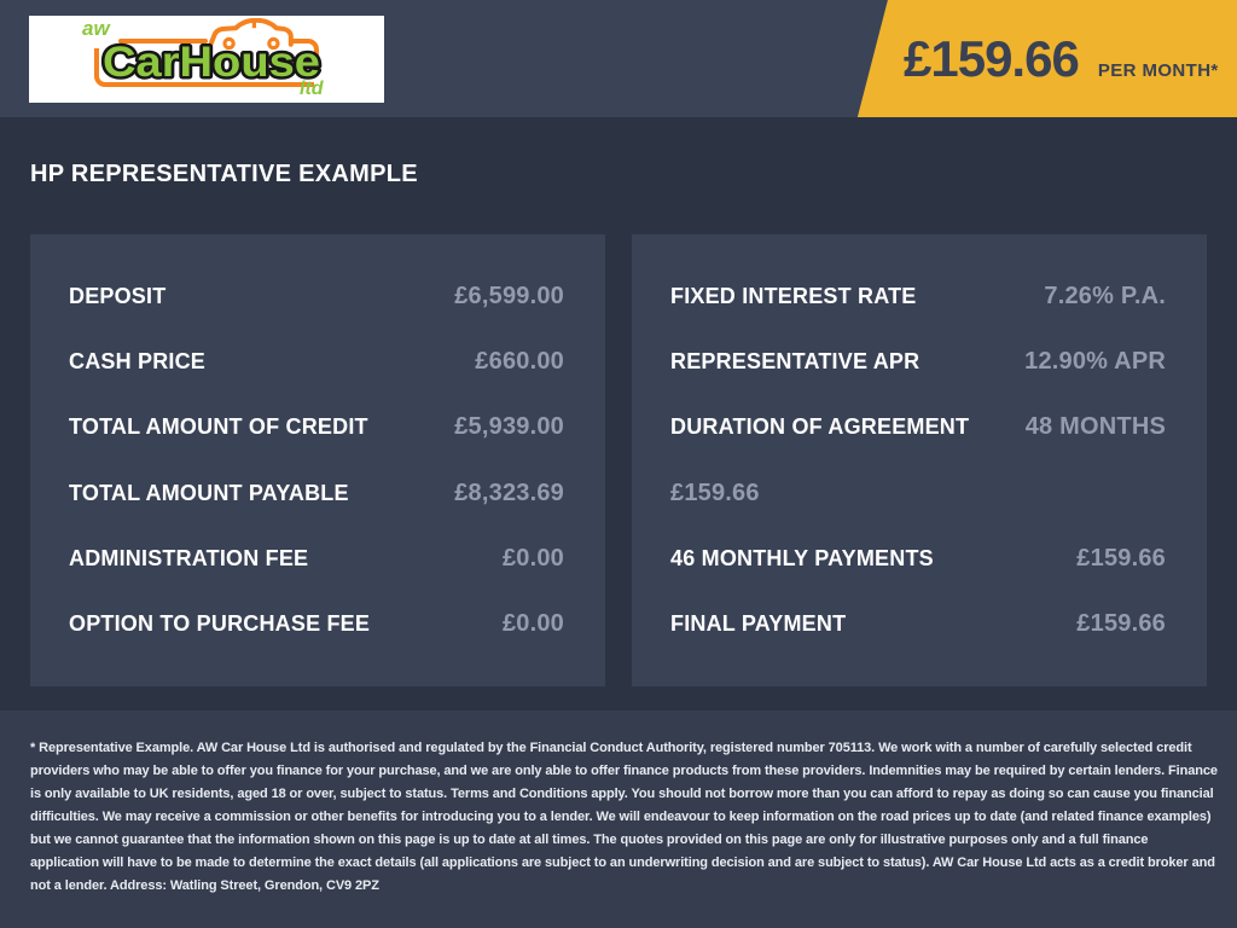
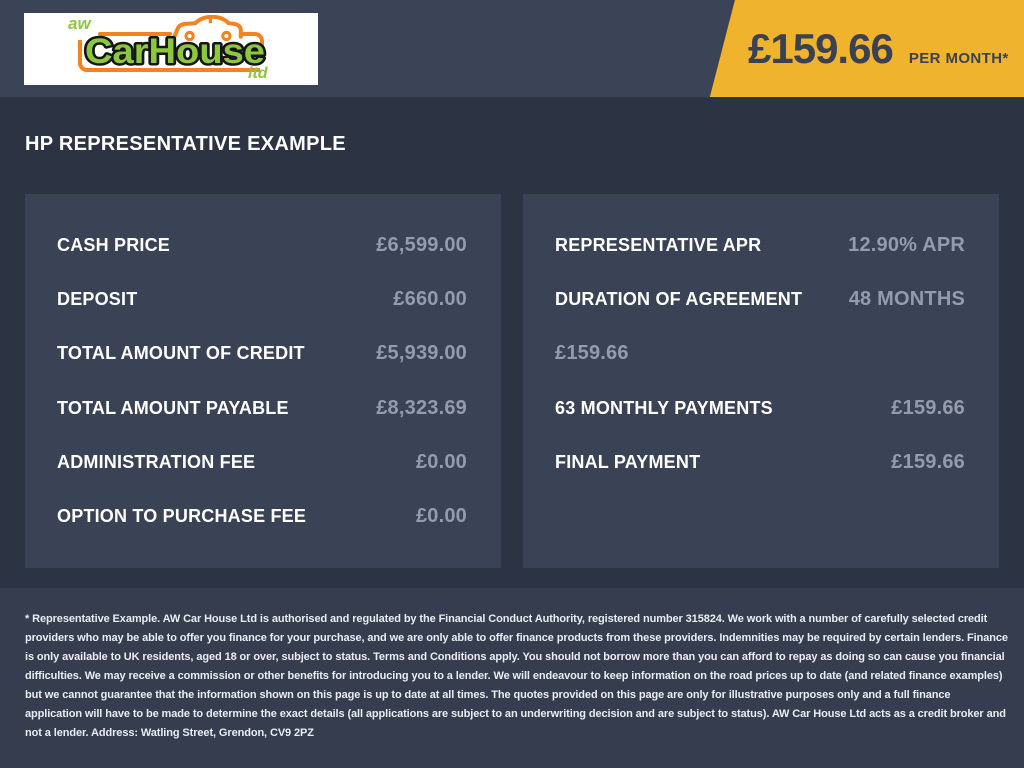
  aw
  CarHouse
  ltd
  £159.66
  PER MONTH*
  HP REPRESENTATIVE EXAMPLE
- DEPOSIT
+ CASH PRICE
  £6,599.00
- CASH PRICE
+ DEPOSIT
  £660.00
  TOTAL AMOUNT OF CREDIT
  £5,939.00
  TOTAL AMOUNT PAYABLE
  £8,323.69
  ADMINISTRATION FEE
  £0.00
  OPTION TO PURCHASE FEE
  £0.00
- FIXED INTEREST RATE
- 7.26% P.A.
  REPRESENTATIVE APR
  12.90% APR
  DURATION OF AGREEMENT
  48 MONTHS
  £159.66
- 46 MONTHLY PAYMENTS
+ 63 MONTHLY PAYMENTS
  £159.66
  FINAL PAYMENT
  £159.66
- * Representative Example. AW Car House Ltd is authorised and regulated by the Financial Conduct Authority, registered number 705113. We work with a number of carefully selected credit providers who may be able to offer you finance for your purchase, and we are only able to offer finance products from these providers. Indemnities may be required by certain lenders. Finance is only available to UK residents, aged 18 or over, subject to status. Terms and Conditions apply. You should not borrow more than you can afford to repay as doing so can cause you financial difficulties. We may receive a commission or other benefits for introducing you to a lender. We will endeavour to keep information on the road prices up to date (and related finance examples) but we cannot guarantee that the information shown on this page is up to date at all times. The quotes provided on this page are only for illustrative purposes only and a full finance application will have to be made to determine the exact details (all applications are subject to an underwriting decision and are subject to status). AW Car House Ltd acts as a credit broker and not a lender. Address: Watling Street, Grendon, CV9 2PZ
+ * Representative Example. AW Car House Ltd is authorised and regulated by the Financial Conduct Authority, registered number 315824. We work with a number of carefully selected credit providers who may be able to offer you finance for your purchase, and we are only able to offer finance products from these providers. Indemnities may be required by certain lenders. Finance is only available to UK residents, aged 18 or over, subject to status. Terms and Conditions apply. You should not borrow more than you can afford to repay as doing so can cause you financial difficulties. We may receive a commission or other benefits for introducing you to a lender. We will endeavour to keep information on the road prices up to date (and related finance examples) but we cannot guarantee that the information shown on this page is up to date at all times. The quotes provided on this page are only for illustrative purposes only and a full finance application will have to be made to determine the exact details (all applications are subject to an underwriting decision and are subject to status). AW Car House Ltd acts as a credit broker and not a lender. Address: Watling Street, Grendon, CV9 2PZ
